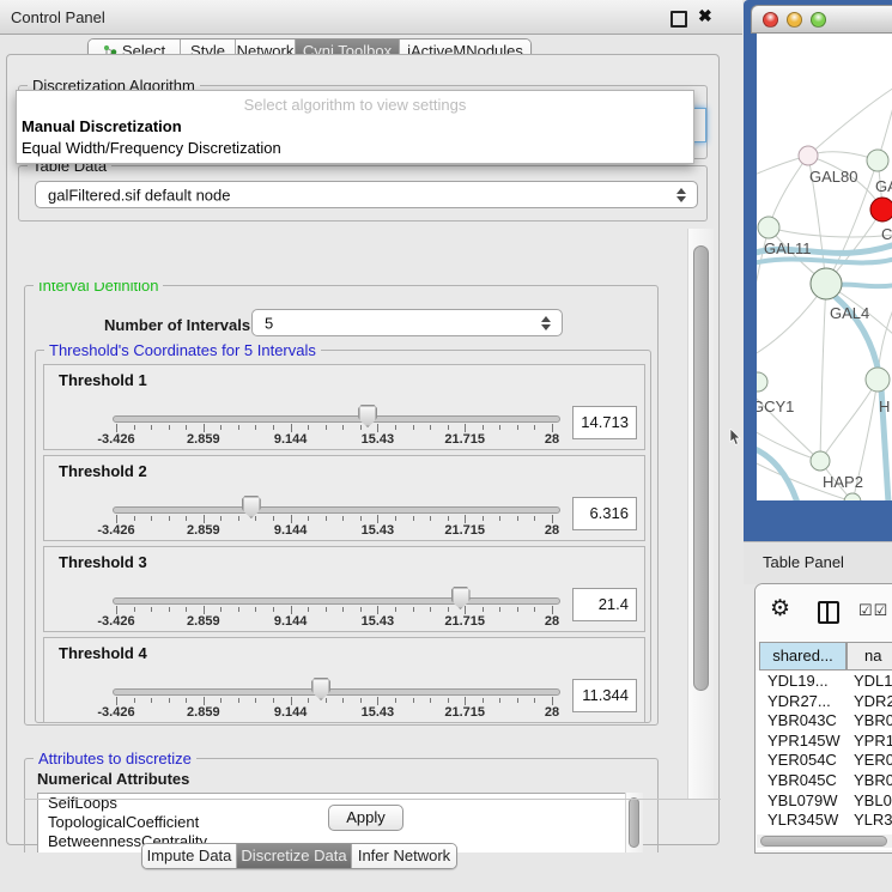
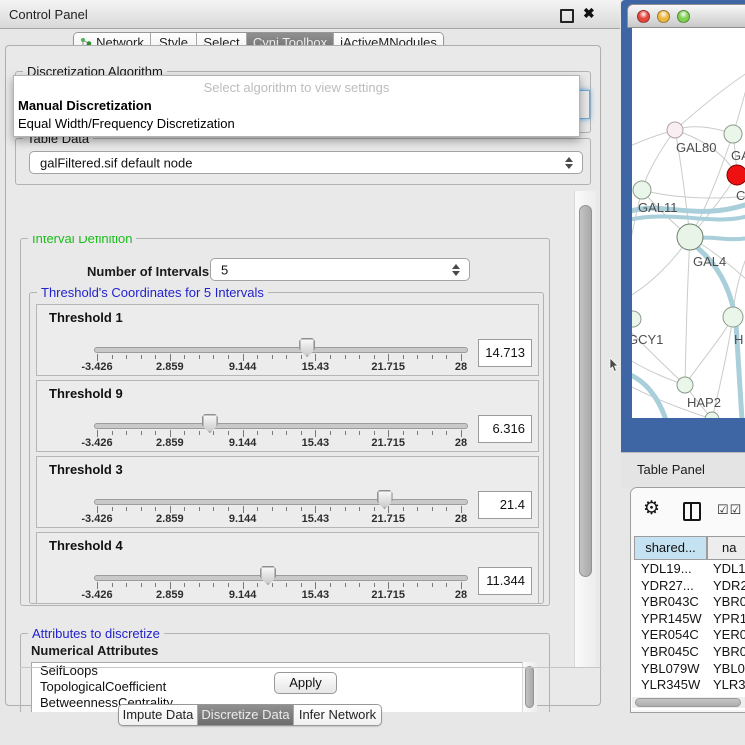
  Control Panel
  ✖
- Select
+ Network
  Style
- Network
+ Select
  Cyni Toolbox
  jActiveMNodules
  Discretization Algorithm
  Table Data
  galFiltered.sif default node
  Interval Definition
  Number of Intervals
  5
  Threshold's Coordinates for 5 Intervals
  Threshold 1
  -3.426
  2.859
  9.144
  15.43
  21.715
  28
  14.713
- Threshold 2
+ Threshold 9
  -3.426
  2.859
  9.144
  15.43
  21.715
  28
  6.316
  Threshold 3
  -3.426
  2.859
  9.144
  15.43
  21.715
  28
  21.4
  Threshold 4
  -3.426
  2.859
  9.144
  15.43
  21.715
  28
  11.344
  Attributes to discretize
  Numerical Attributes
  SelfLoops
  TopologicalCoefficient
  BetweennessCentrality
  Apply
  Select algorithm to view settings
  Manual Discretization
  Equal Width/Frequency Discretization
  Impute Data
  Discretize Data
  Infer Network
  GAL80
  C
  GAL11
  GAL4
  H
  GCY1
  HAP2
  Table Panel
  ⚙
  ☑☑
  shared...
  na
  YDL19...
  YDL1
  YDR27...
  YDR2
  YBR043C
  YBR0
  YPR145W
  YPR1
  YER054C
  YER0
  YBR045C
  YBR0
  YBL079W
  YBL0
  YLR345W
  YLR3
